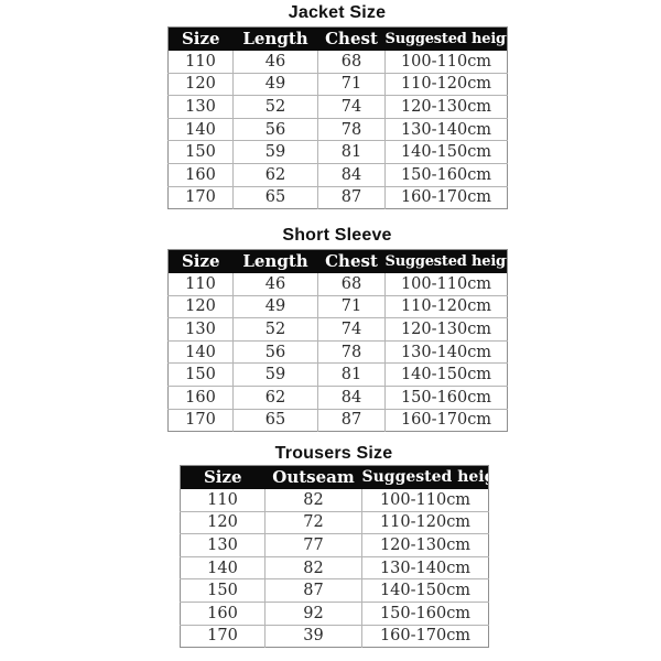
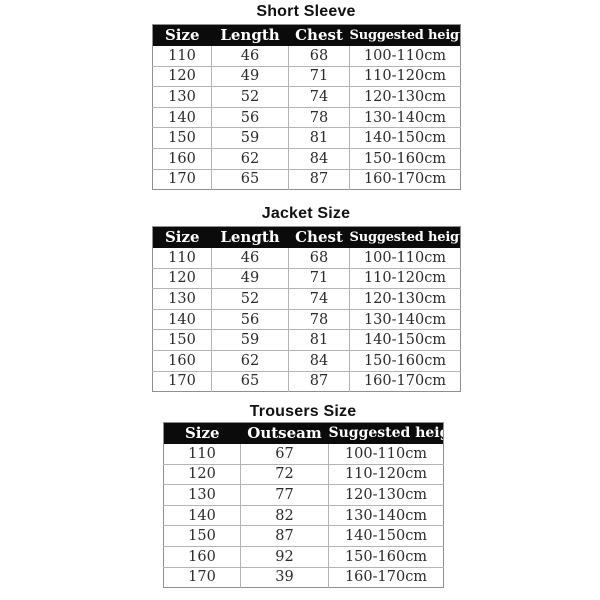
- Jacket Size
+ Short Sleeve
  Size	Length	Chest	Suggested heig
  110	46	68	100-110cm
  120	49	71	110-120cm
  130	52	74	120-130cm
  140	56	78	130-140cm
  150	59	81	140-150cm
  160	62	84	150-160cm
  170	65	87	160-170cm
- Short Sleeve
+ Jacket Size
  Size	Length	Chest	Suggested heig
  110	46	68	100-110cm
  120	49	71	110-120cm
  130	52	74	120-130cm
  140	56	78	130-140cm
  150	59	81	140-150cm
  160	62	84	150-160cm
  170	65	87	160-170cm
  Trousers Size
  Size	Outseam	Suggested hei
- 110	82	100-110cm
+ 110	67	100-110cm
  120	72	110-120cm
  130	77	120-130cm
  140	82	130-140cm
  150	87	140-150cm
  160	92	150-160cm
  170	39	160-170cm
